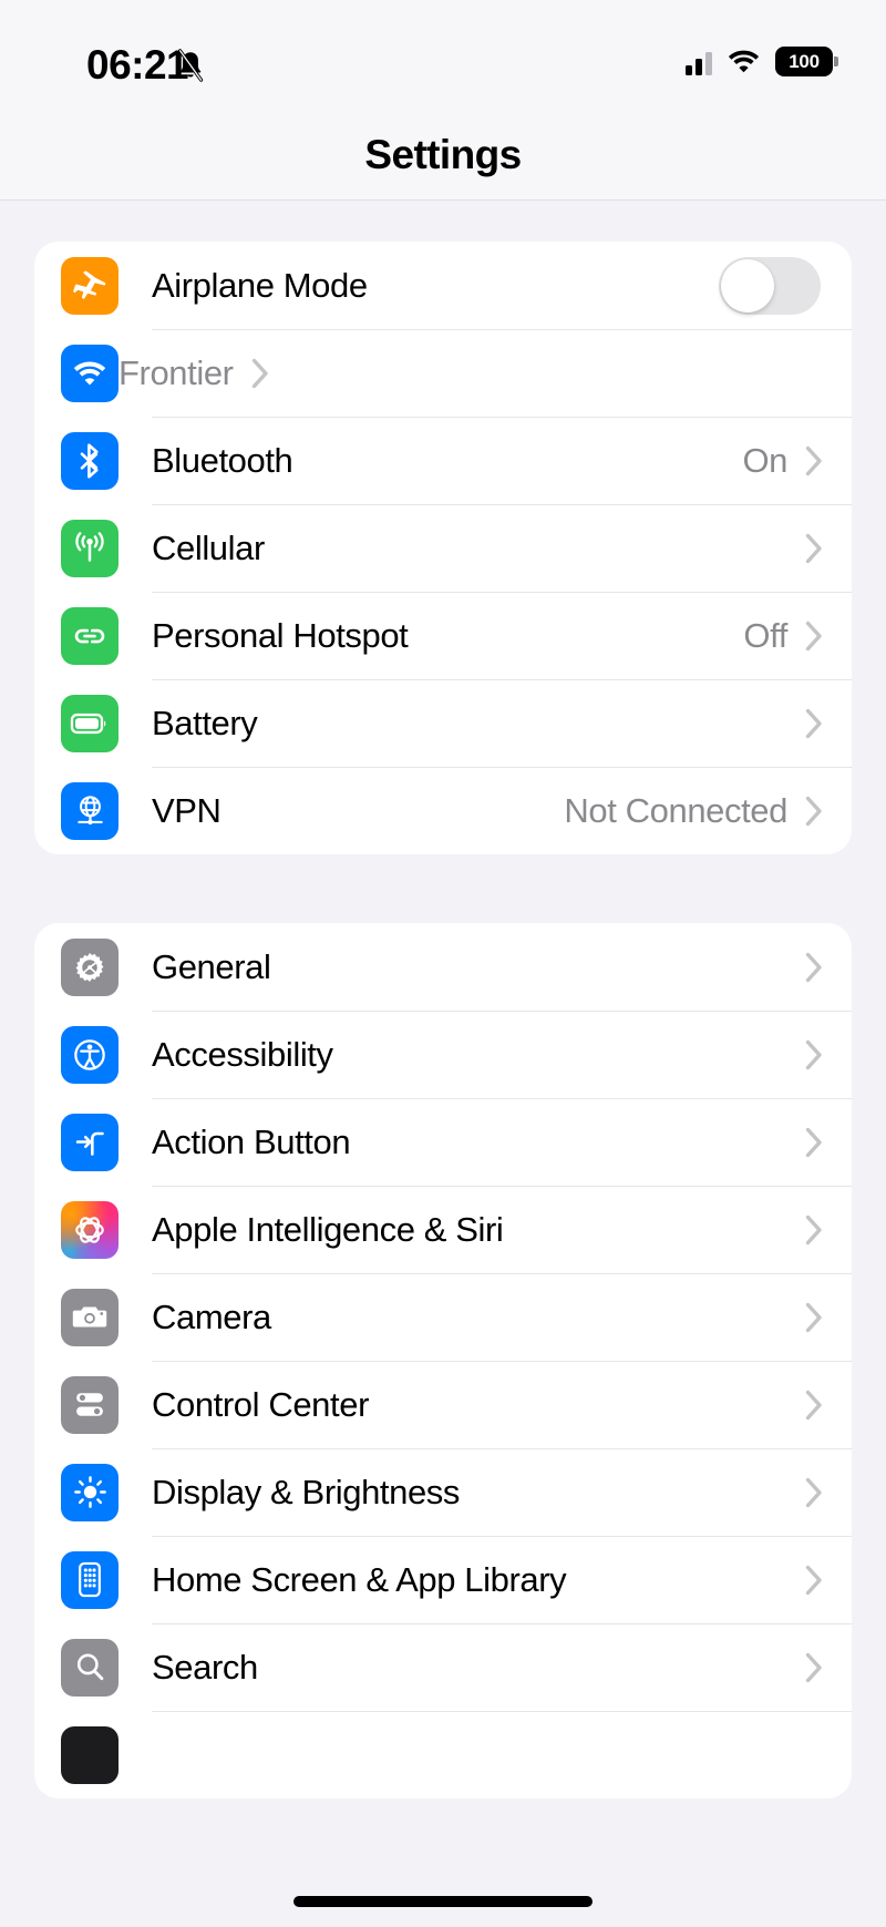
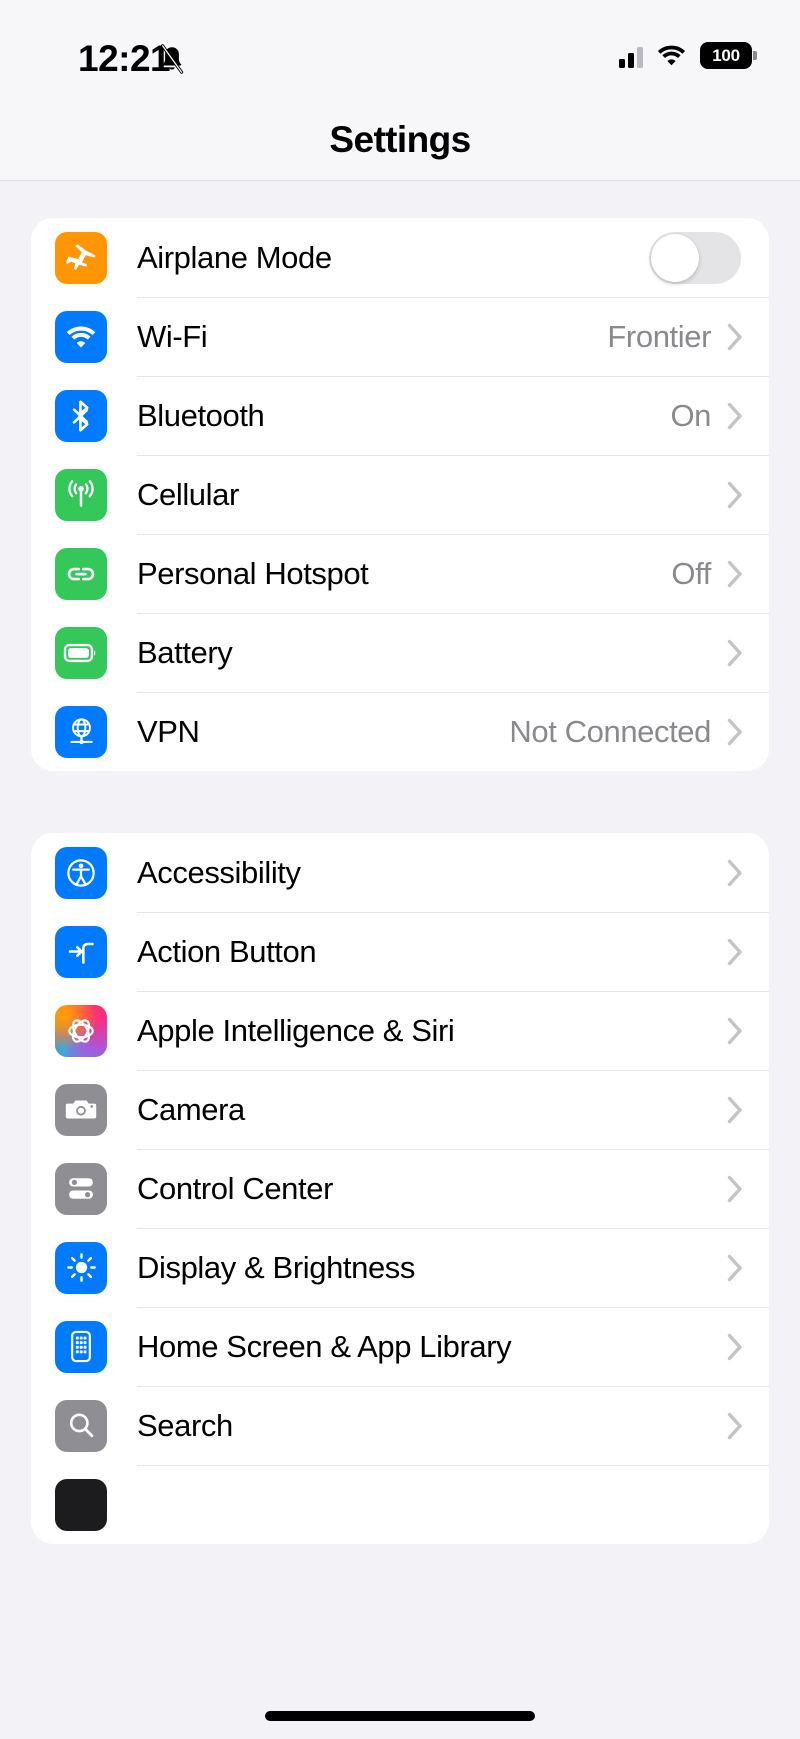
- 06:21
+ 12:21
  100
  Settings
  Airplane Mode
+ Wi-Fi
  Frontier
  Bluetooth
  On
  Cellular
  Personal Hotspot
  Off
  Battery
  VPN
  Not Connected
- General
  Accessibility
  Action Button
  Apple Intelligence & Siri
  Camera
  Control Center
  Display & Brightness
  Home Screen & App Library
  Search
